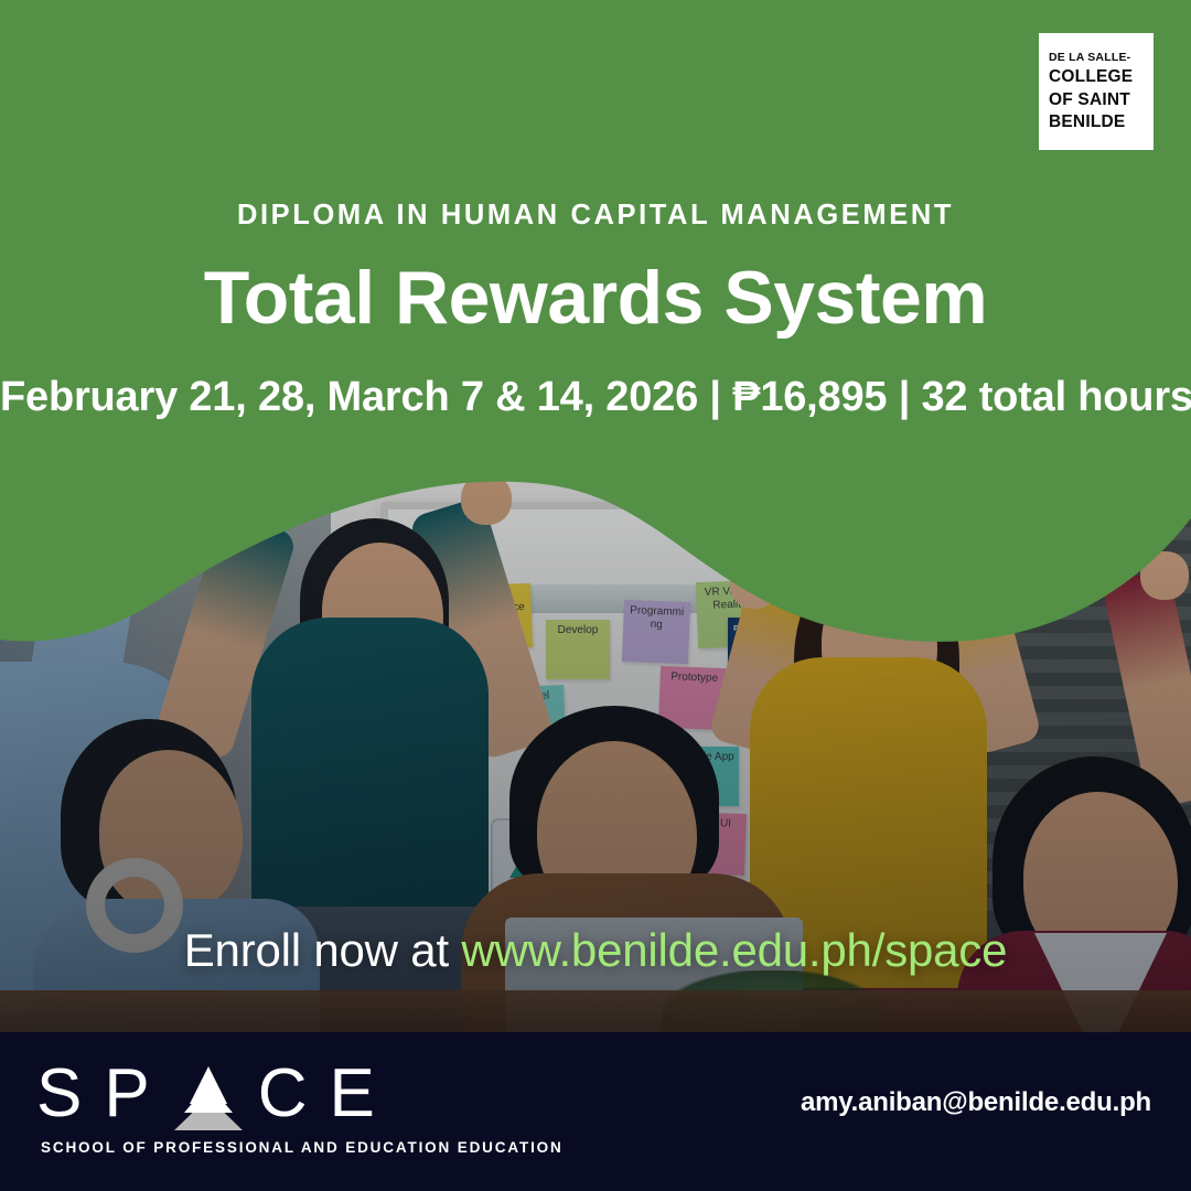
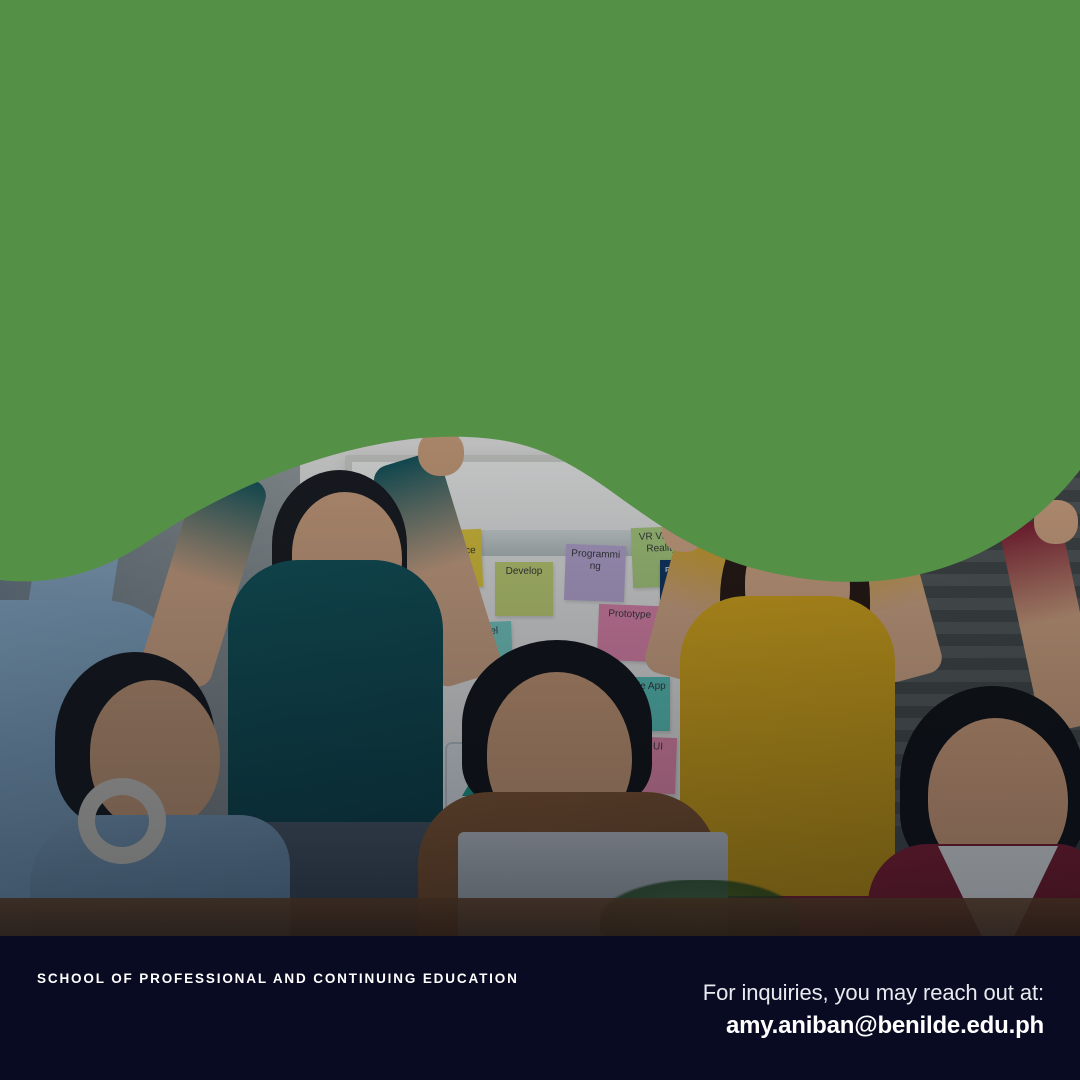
- DE LA SALLE-
- COLLEGE
- OF SAINT
- BENILDE
- DIPLOMA IN HUMAN CAPITAL MANAGEMENT
- Total Rewards System
- February 21, 28, March 7 & 14, 2026 | ₱16,895 | 32 total hours
- Enroll now at www.benilde.edu.ph/space
- S
- P
- C
- E
- SCHOOL OF PROFESSIONAL AND EDUCATION EDUCATION
+ SCHOOL OF PROFESSIONAL AND CONTINUING EDUCATION
+ For inquiries, you may reach out at:
  amy.aniban@benilde.edu.ph
